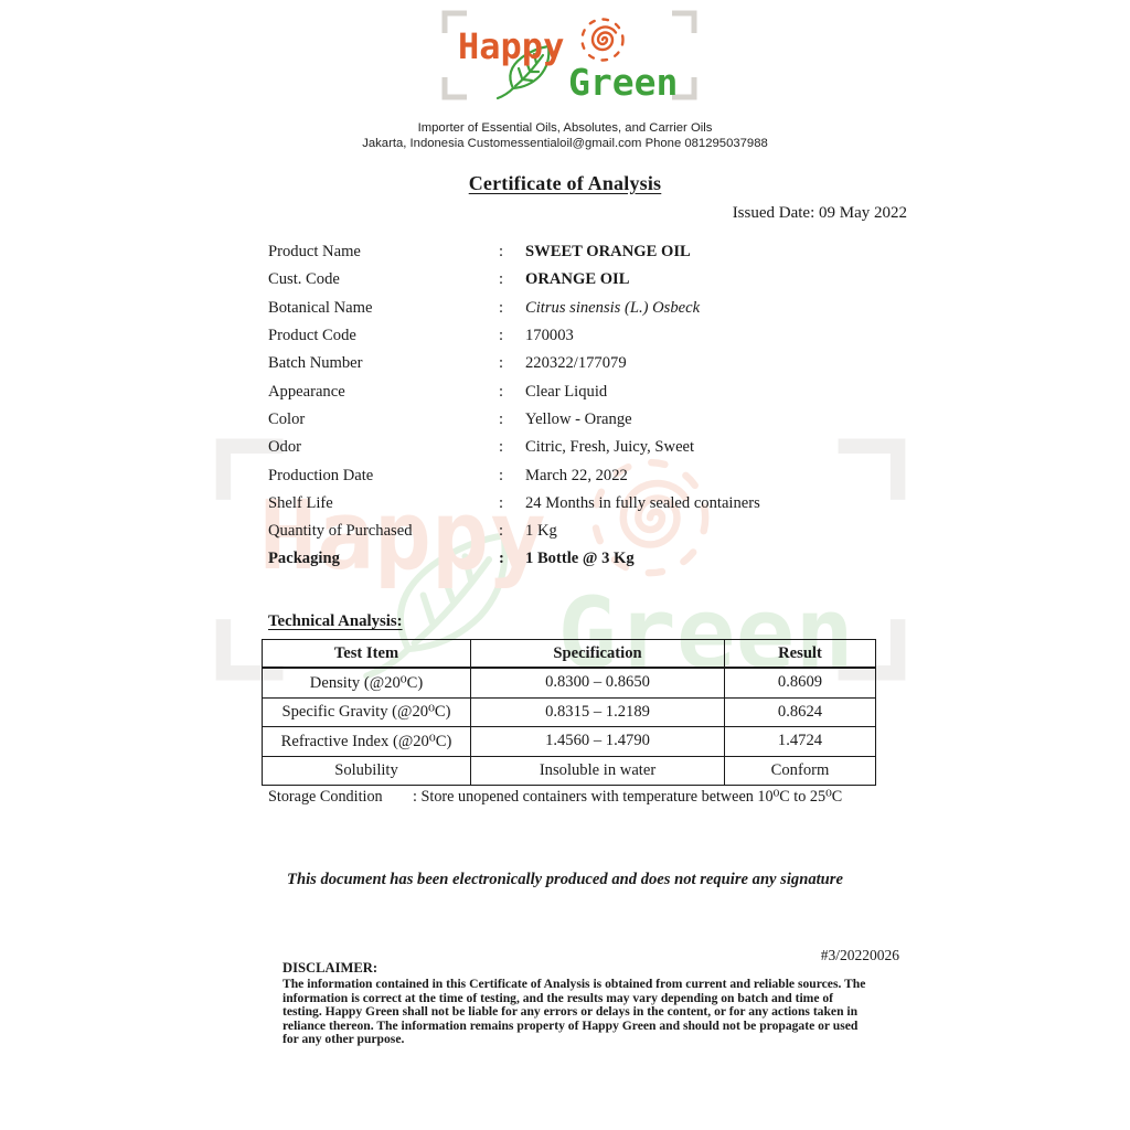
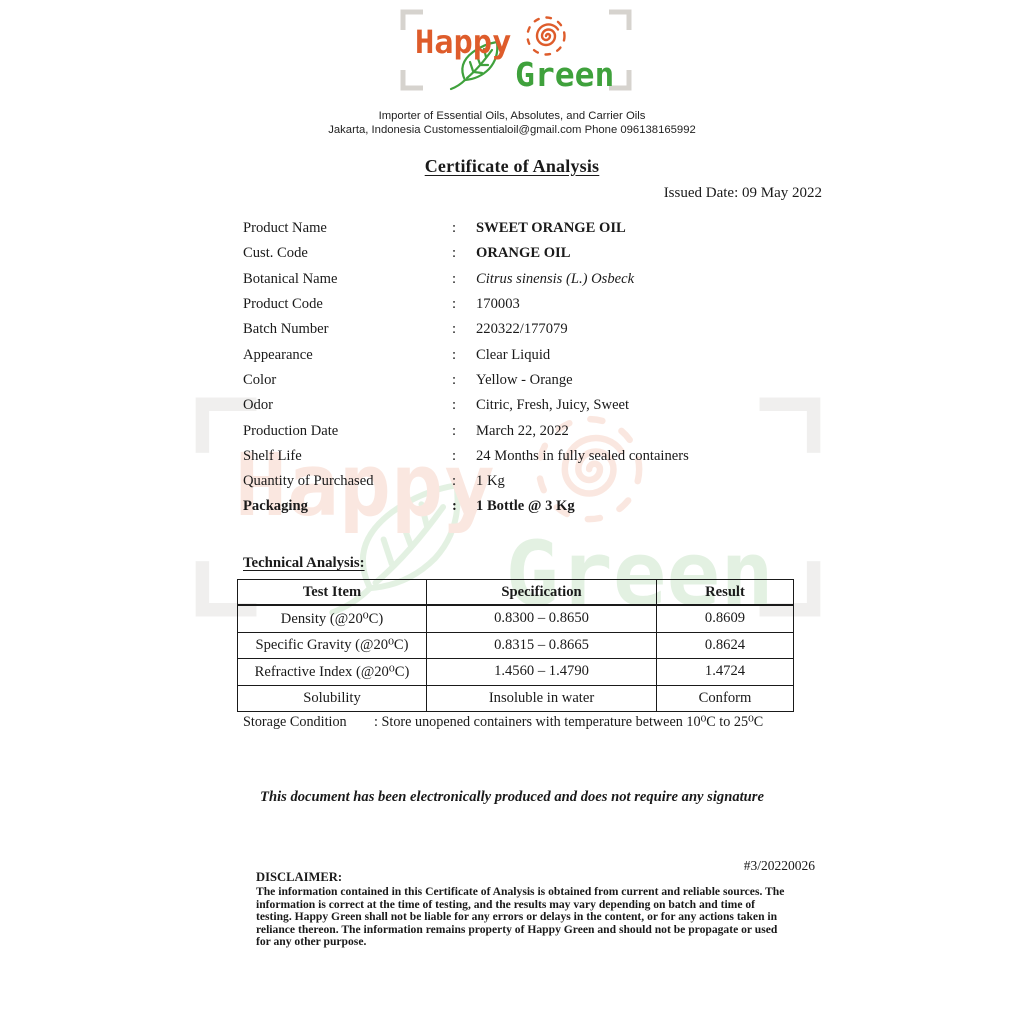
  Happy
  Green
  Happy
  Green
  Importer of Essential Oils, Absolutes, and Carrier Oils
- Jakarta, Indonesia Customessentialoil@gmail.com Phone 081295037988
+ Jakarta, Indonesia Customessentialoil@gmail.com Phone 096138165992
  Certificate of Analysis
  Issued Date: 09 May 2022
  Product Name
  :
  SWEET ORANGE OIL
  Cust. Code
  :
  ORANGE OIL
  Botanical Name
  :
  Citrus sinensis (L.) Osbeck
  Product Code
  :
  170003
  Batch Number
  :
  220322/177079
  Appearance
  :
  Clear Liquid
  Color
  :
  Yellow - Orange
  Odor
  :
  Citric, Fresh, Juicy, Sweet
  Production Date
  :
  March 22, 2022
  Shelf Life
  :
  24 Months in fully sealed containers
  Quantity of Purchased
  :
  1 Kg
  Packaging
  :
  1 Bottle @ 3 Kg
  Technical Analysis:
  Test Item	Specification	Result
  Density (@20⁰C)	0.8300 – 0.8650	0.8609
- Specific Gravity (@20⁰C)	0.8315 – 1.2189	0.8624
+ Specific Gravity (@20⁰C)	0.8315 – 0.8665	0.8624
  Refractive Index (@20⁰C)	1.4560 – 1.4790	1.4724
  Solubility	Insoluble in water	Conform
  Storage Condition
  : Store unopened containers with temperature between 10⁰C to 25⁰C
  This document has been electronically produced and does not require any signature
  #3/20220026
  DISCLAIMER:
  The information contained in this Certificate of Analysis is obtained from current and reliable sources. The information is correct at the time of testing, and the results may vary depending on batch and time of testing. Happy Green shall not be liable for any errors or delays in the content, or for any actions taken in reliance thereon. The information remains property of Happy Green and should not be propagate or used for any other purpose.
